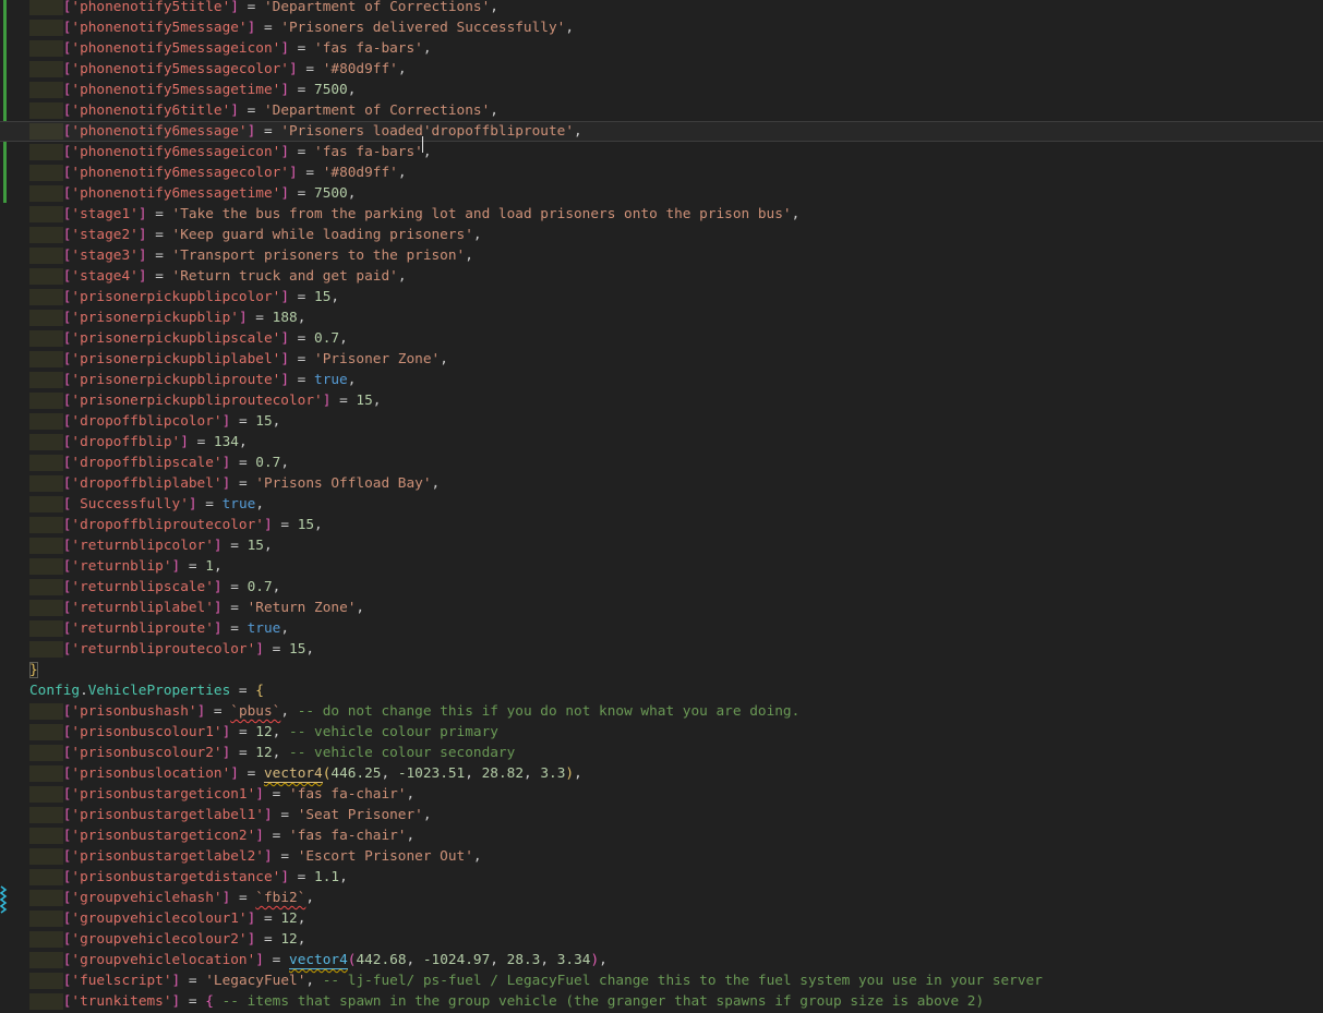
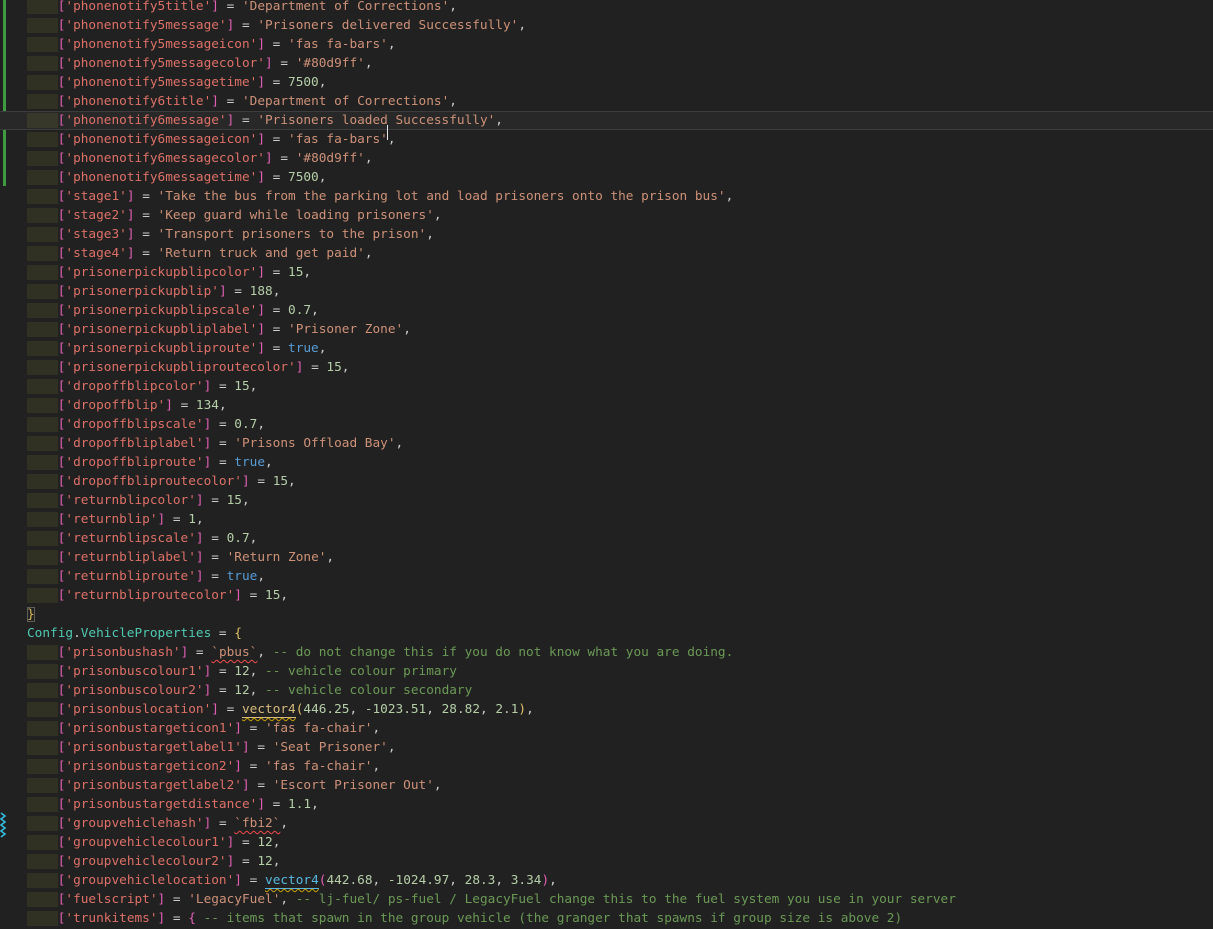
  ['phonenotify5title'] = 'Department of Corrections',
  ['phonenotify5message'] = 'Prisoners delivered Successfully',
  ['phonenotify5messageicon'] = 'fas fa-bars',
  ['phonenotify5messagecolor'] = '#80d9ff',
  ['phonenotify5messagetime'] = 7500,
  ['phonenotify6title'] = 'Department of Corrections',
- ['phonenotify6message'] = 'Prisoners loaded'dropoffbliproute',
+ ['phonenotify6message'] = 'Prisoners loaded Successfully',
  ['phonenotify6messageicon'] = 'fas fa-bars',
  ['phonenotify6messagecolor'] = '#80d9ff',
  ['phonenotify6messagetime'] = 7500,
  ['stage1'] = 'Take the bus from the parking lot and load prisoners onto the prison bus',
  ['stage2'] = 'Keep guard while loading prisoners',
  ['stage3'] = 'Transport prisoners to the prison',
  ['stage4'] = 'Return truck and get paid',
  ['prisonerpickupblipcolor'] = 15,
  ['prisonerpickupblip'] = 188,
  ['prisonerpickupblipscale'] = 0.7,
  ['prisonerpickupbliplabel'] = 'Prisoner Zone',
  ['prisonerpickupbliproute'] = true,
  ['prisonerpickupbliproutecolor'] = 15,
  ['dropoffblipcolor'] = 15,
  ['dropoffblip'] = 134,
  ['dropoffblipscale'] = 0.7,
  ['dropoffbliplabel'] = 'Prisons Offload Bay',
- [ Successfully'] = true,
+ ['dropoffbliproute'] = true,
  ['dropoffbliproutecolor'] = 15,
  ['returnblipcolor'] = 15,
  ['returnblip'] = 1,
  ['returnblipscale'] = 0.7,
  ['returnbliplabel'] = 'Return Zone',
  ['returnbliproute'] = true,
  ['returnbliproutecolor'] = 15,
  }
  Config.VehicleProperties = {
  ['prisonbushash'] = `pbus`, -- do not change this if you do not know what you are doing.
  ['prisonbuscolour1'] = 12, -- vehicle colour primary
  ['prisonbuscolour2'] = 12, -- vehicle colour secondary
- ['prisonbuslocation'] = vector4(446.25, -1023.51, 28.82, 3.3),
+ ['prisonbuslocation'] = vector4(446.25, -1023.51, 28.82, 2.1),
  ['prisonbustargeticon1'] = 'fas fa-chair',
  ['prisonbustargetlabel1'] = 'Seat Prisoner',
  ['prisonbustargeticon2'] = 'fas fa-chair',
  ['prisonbustargetlabel2'] = 'Escort Prisoner Out',
  ['prisonbustargetdistance'] = 1.1,
  ['groupvehiclehash'] = `fbi2`,
  ['groupvehiclecolour1'] = 12,
  ['groupvehiclecolour2'] = 12,
  ['groupvehiclelocation'] = vector4(442.68, -1024.97, 28.3, 3.34),
  ['fuelscript'] = 'LegacyFuel', -- lj-fuel/ ps-fuel / LegacyFuel change this to the fuel system you use in your server
  ['trunkitems'] = { -- items that spawn in the group vehicle (the granger that spawns if group size is above 2)
